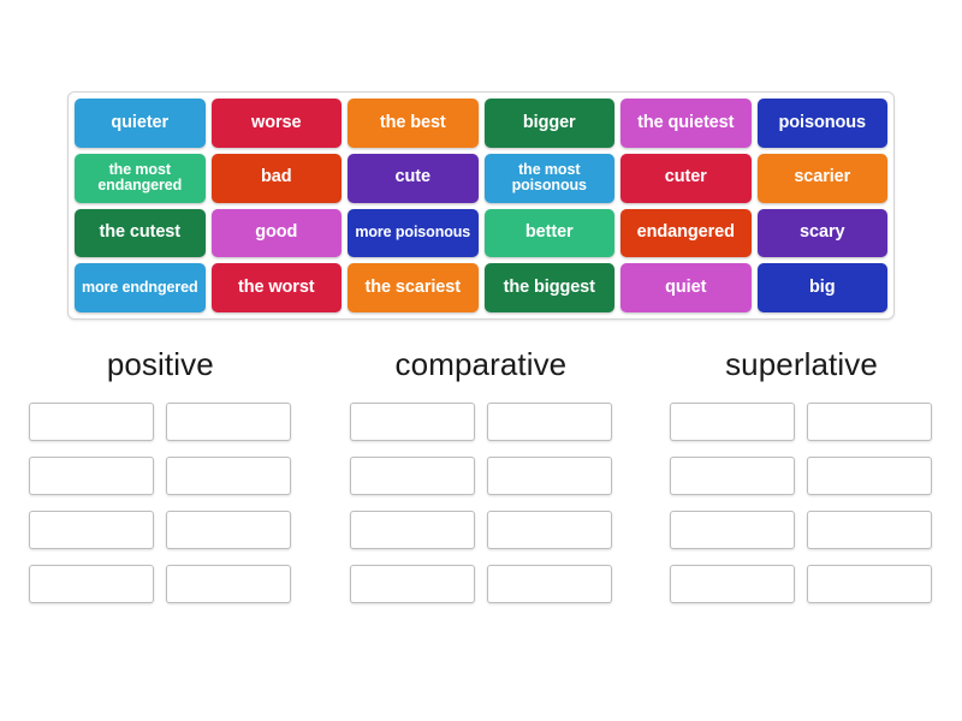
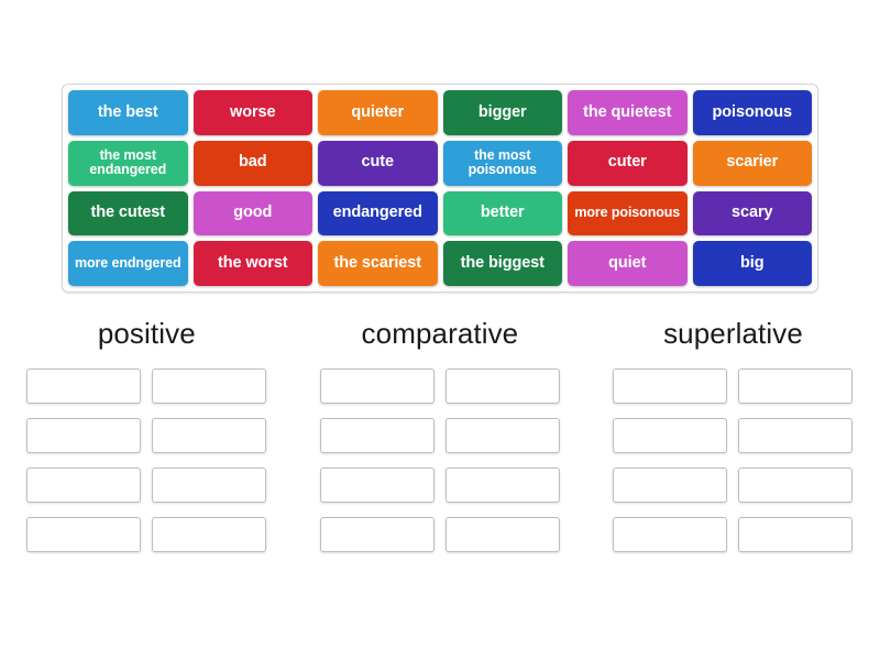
- quieter
+ the best
  worse
- the best
+ quieter
  bigger
  the quietest
  poisonous
  the most endangered
  bad
  cute
  the most poisonous
  cuter
  scarier
  the cutest
  good
- more poisonous
+ endangered
  better
- endangered
+ more poisonous
  scary
  more endngered
  the worst
  the scariest
  the biggest
  quiet
  big
  positive
  comparative
  superlative
